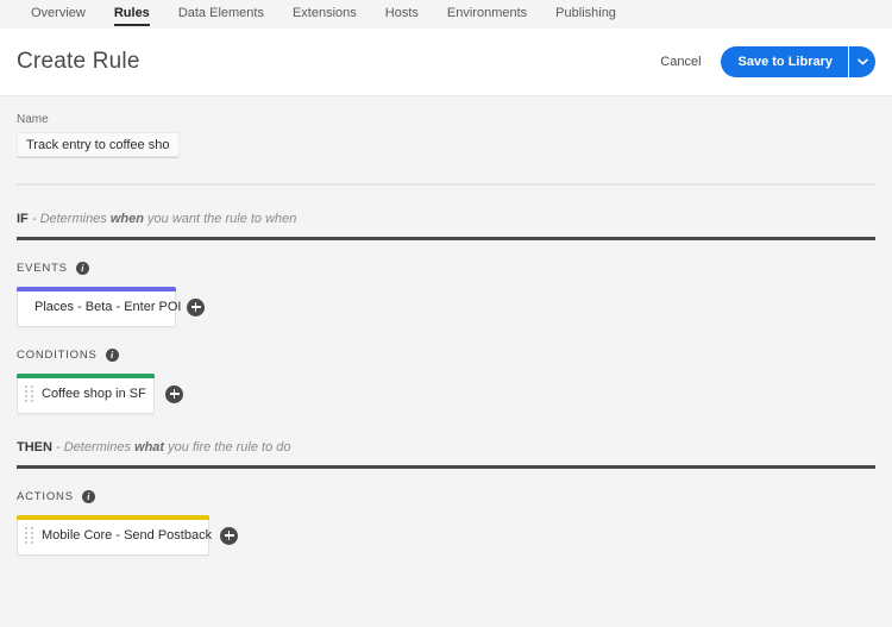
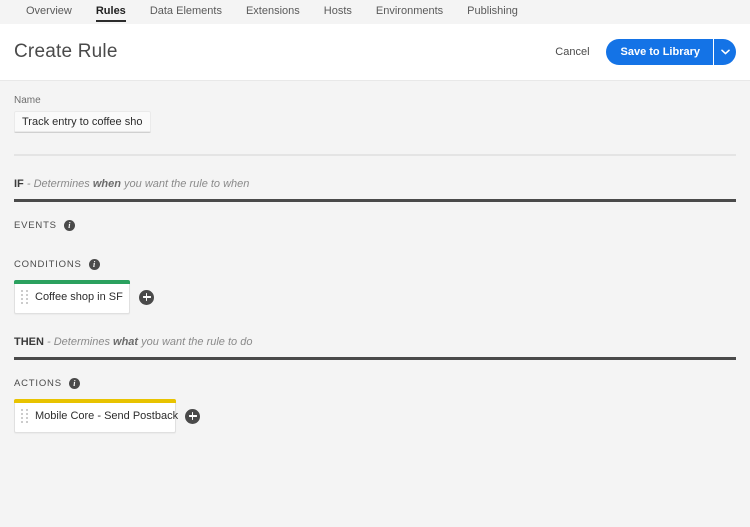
  Overview
  Rules
  Data Elements
  Extensions
  Hosts
  Environments
  Publishing
  Create Rule
  Cancel
  Save to Library
  Name
  Track entry to coffee sho
  IF - Determines when you want the rule to when
  EVENTS
  i
- Places - Beta - Enter POI
  CONDITIONS
  i
  Coffee shop in SF
- THEN - Determines what you fire the rule to do
+ THEN - Determines what you want the rule to do
  ACTIONS
  i
  Mobile Core - Send Postback
